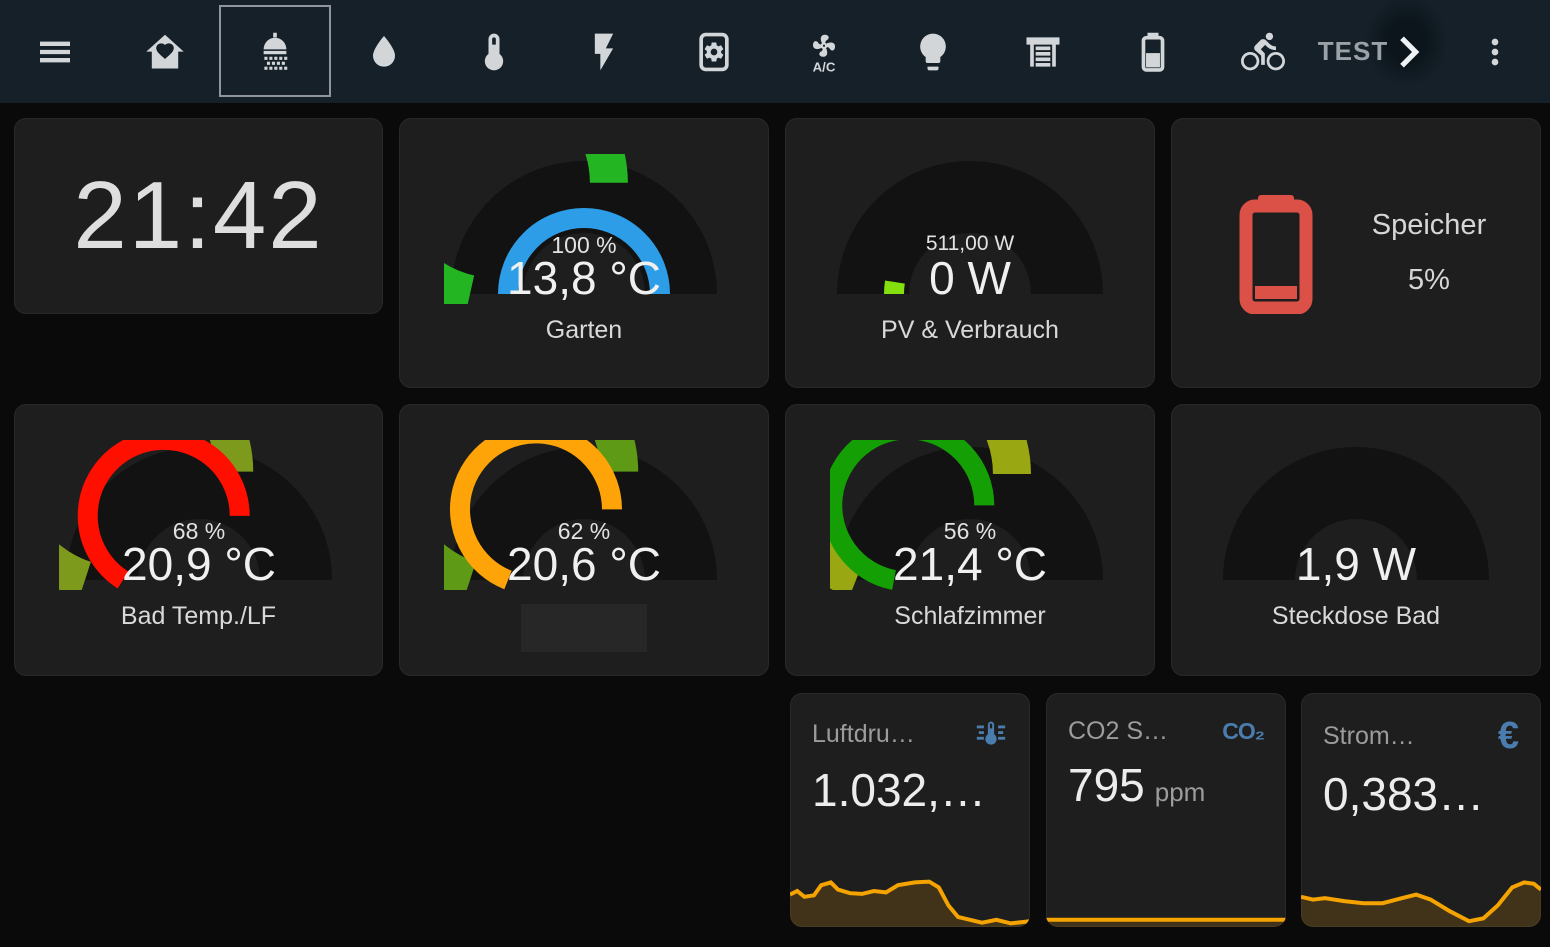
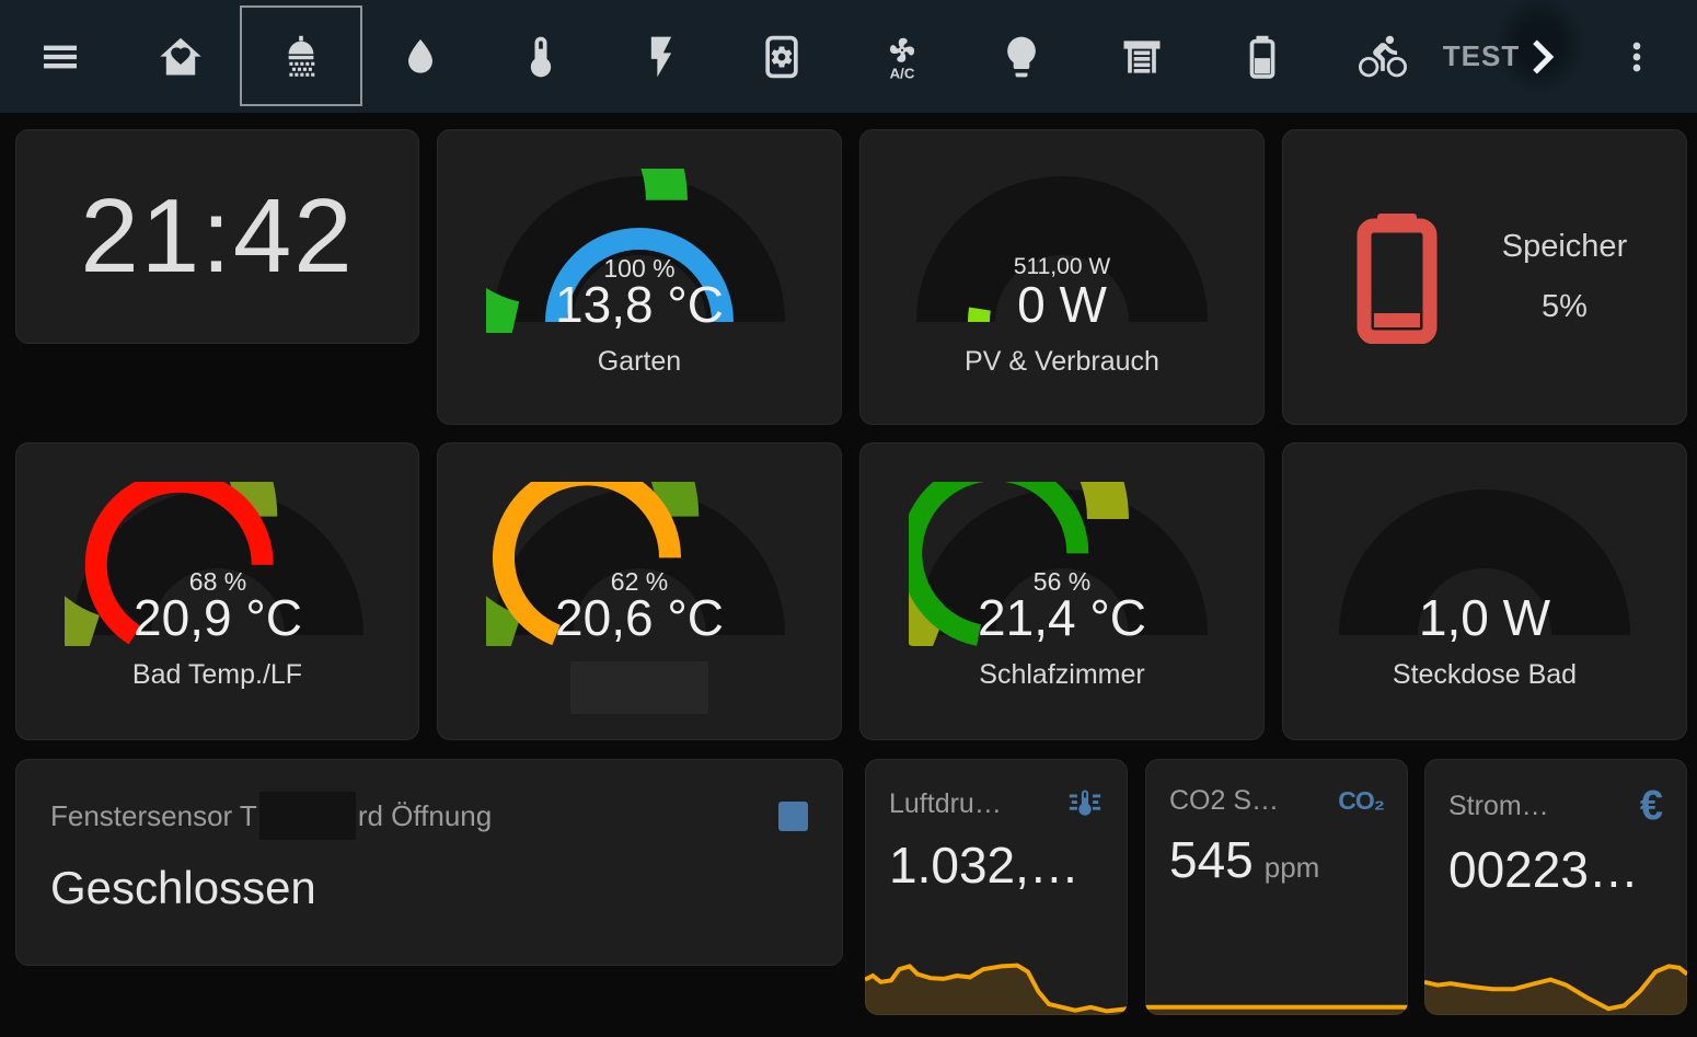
  A/C
  TEST
  21:42
  100 %
  13,8 °C
  Garten
  511,00 W
  0 W
  PV & Verbrauch
  Speicher
  5%
  68 %
  20,9 °C
  Bad Temp./LF
  62 %
  20,6 °C
  56 %
  21,4 °C
  Schlafzimmer
- 1,9 W
+ 1,0 W
  Steckdose Bad
+ Fenstersensor T
+ rd Öffnung
+ Geschlossen
  Luftdru…
  1.032,…
  CO2 S…
  CO₂
- 795
+ 545
  ppm
  Strom…
  €
- 0,383…
+ 00223…
